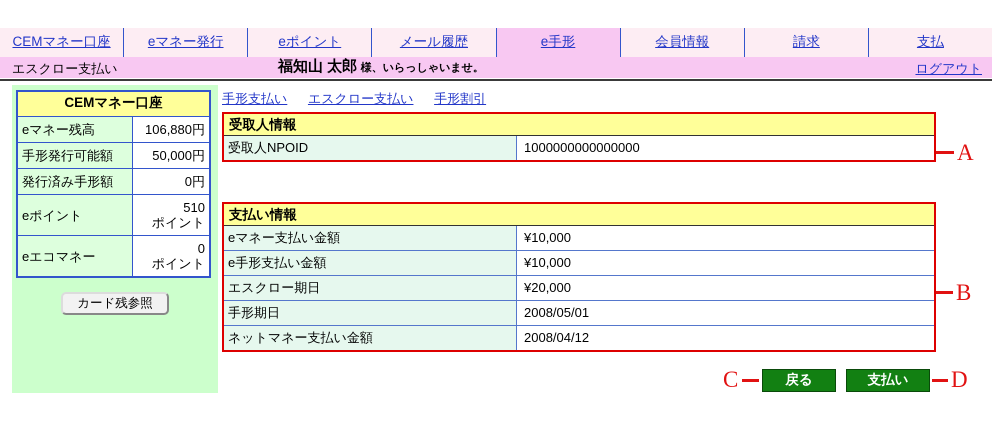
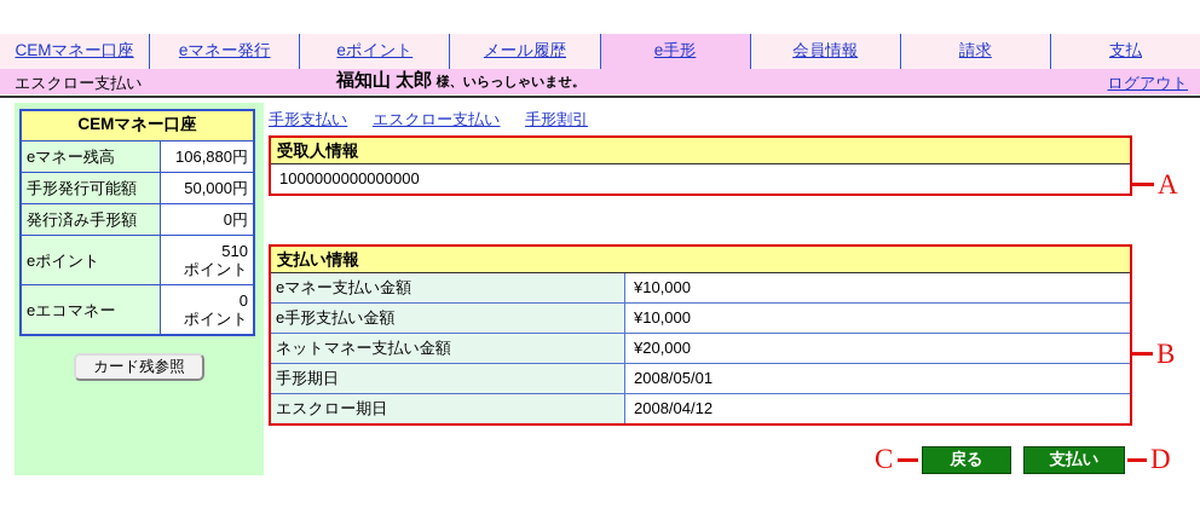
  CEMマネー口座
  eマネー発行
  eポイント
  メール履歴
  e手形
  会員情報
  請求
  支払
  エスクロー支払い
  福知山 太郎 様、いらっしゃいませ。
  ログアウト
  CEMマネー口座
  eマネー残高	106,880円
  手形発行可能額	50,000円
  発行済み手形額	0円
  eポイント	510ポイント
  eエコマネー	0ポイント
  カード残参照
  手形支払い エスクロー支払い 手形割引
  受取人情報
- 受取人NPOID
  1000000000000000
  支払い情報
  eマネー支払い金額
  ¥10,000
  e手形支払い金額
  ¥10,000
- エスクロー期日
+ ネットマネー支払い金額
  ¥20,000
  手形期日
  2008/05/01
- ネットマネー支払い金額
+ エスクロー期日
  2008/04/12
  戻る
  支払い
  A
  B
  C
  D
